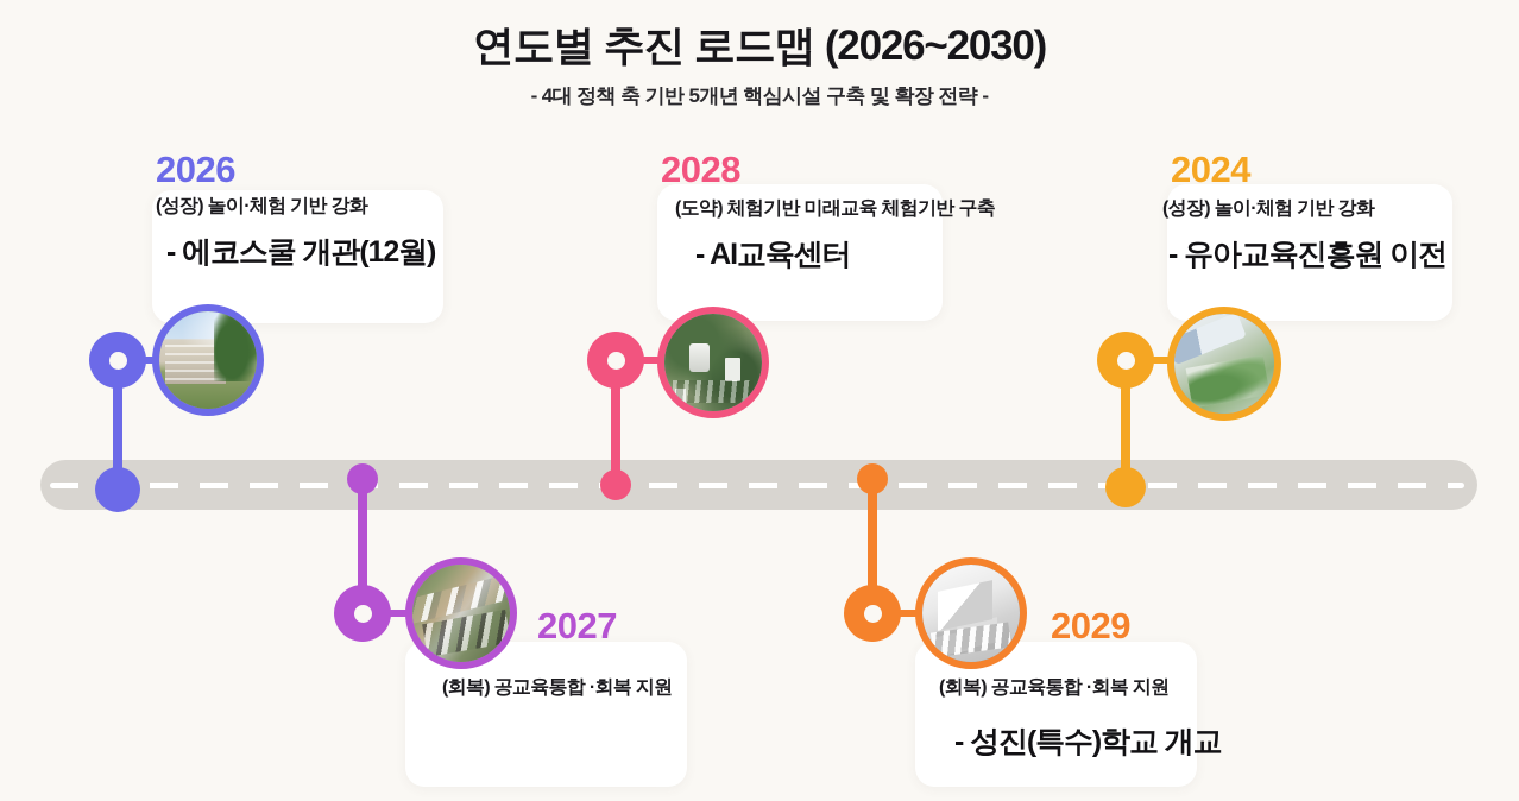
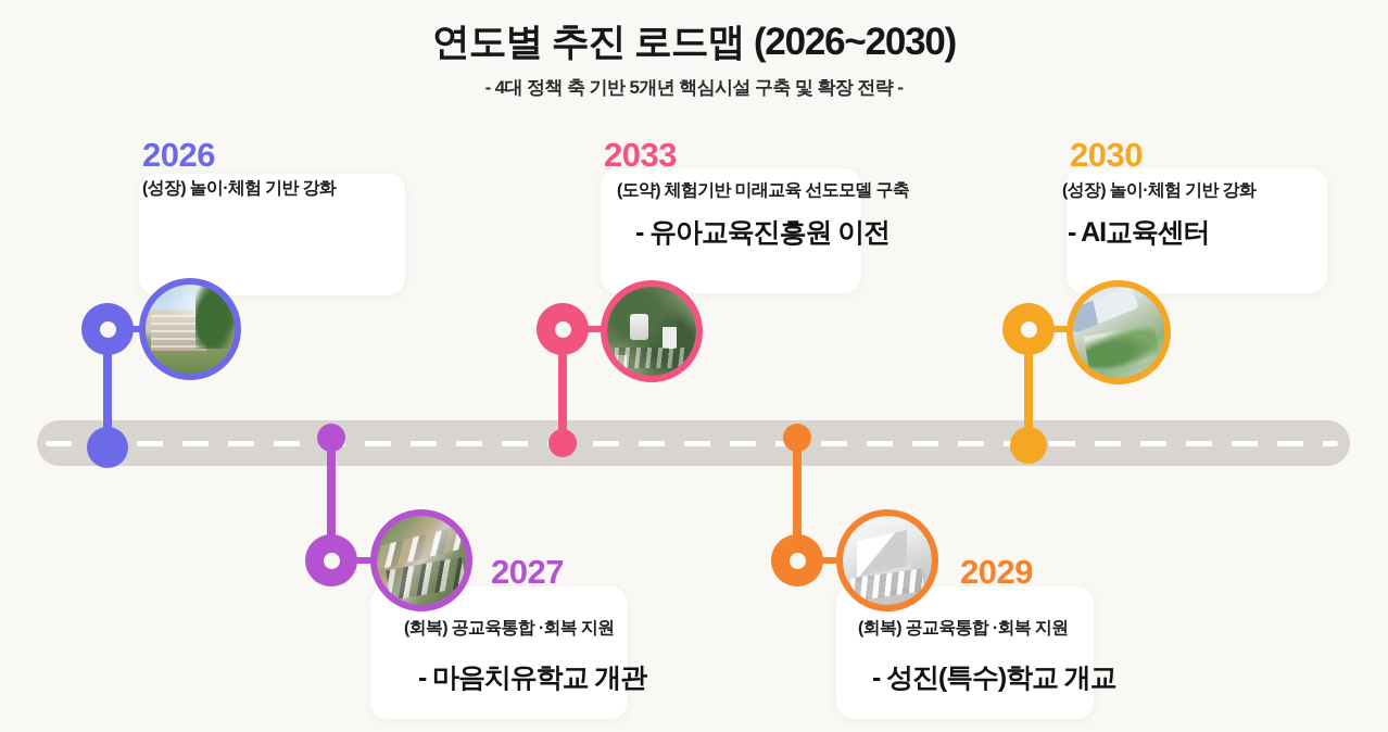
  연도별 추진 로드맵 (2026~2030)
  - 4대 정책 축 기반 5개년 핵심시설 구축 및 확장 전략 -
  2026
  (성장) 놀이·체험 기반 강화
- - 에코스쿨 개관(12월)
  2027
  (회복) 공교육통합 ·회복 지원
+ - 마음치유학교 개관
- 2028
+ 2033
- (도약) 체험기반 미래교육 체험기반 구축
+ (도약) 체험기반 미래교육 선도모델 구축
- - AI교육센터
+ - 유아교육진흥원 이전
  2029
  (회복) 공교육통합 ·회복 지원
  - 성진(특수)학교 개교
- 2024
+ 2030
  (성장) 놀이·체험 기반 강화
- - 유아교육진흥원 이전
+ - AI교육센터
